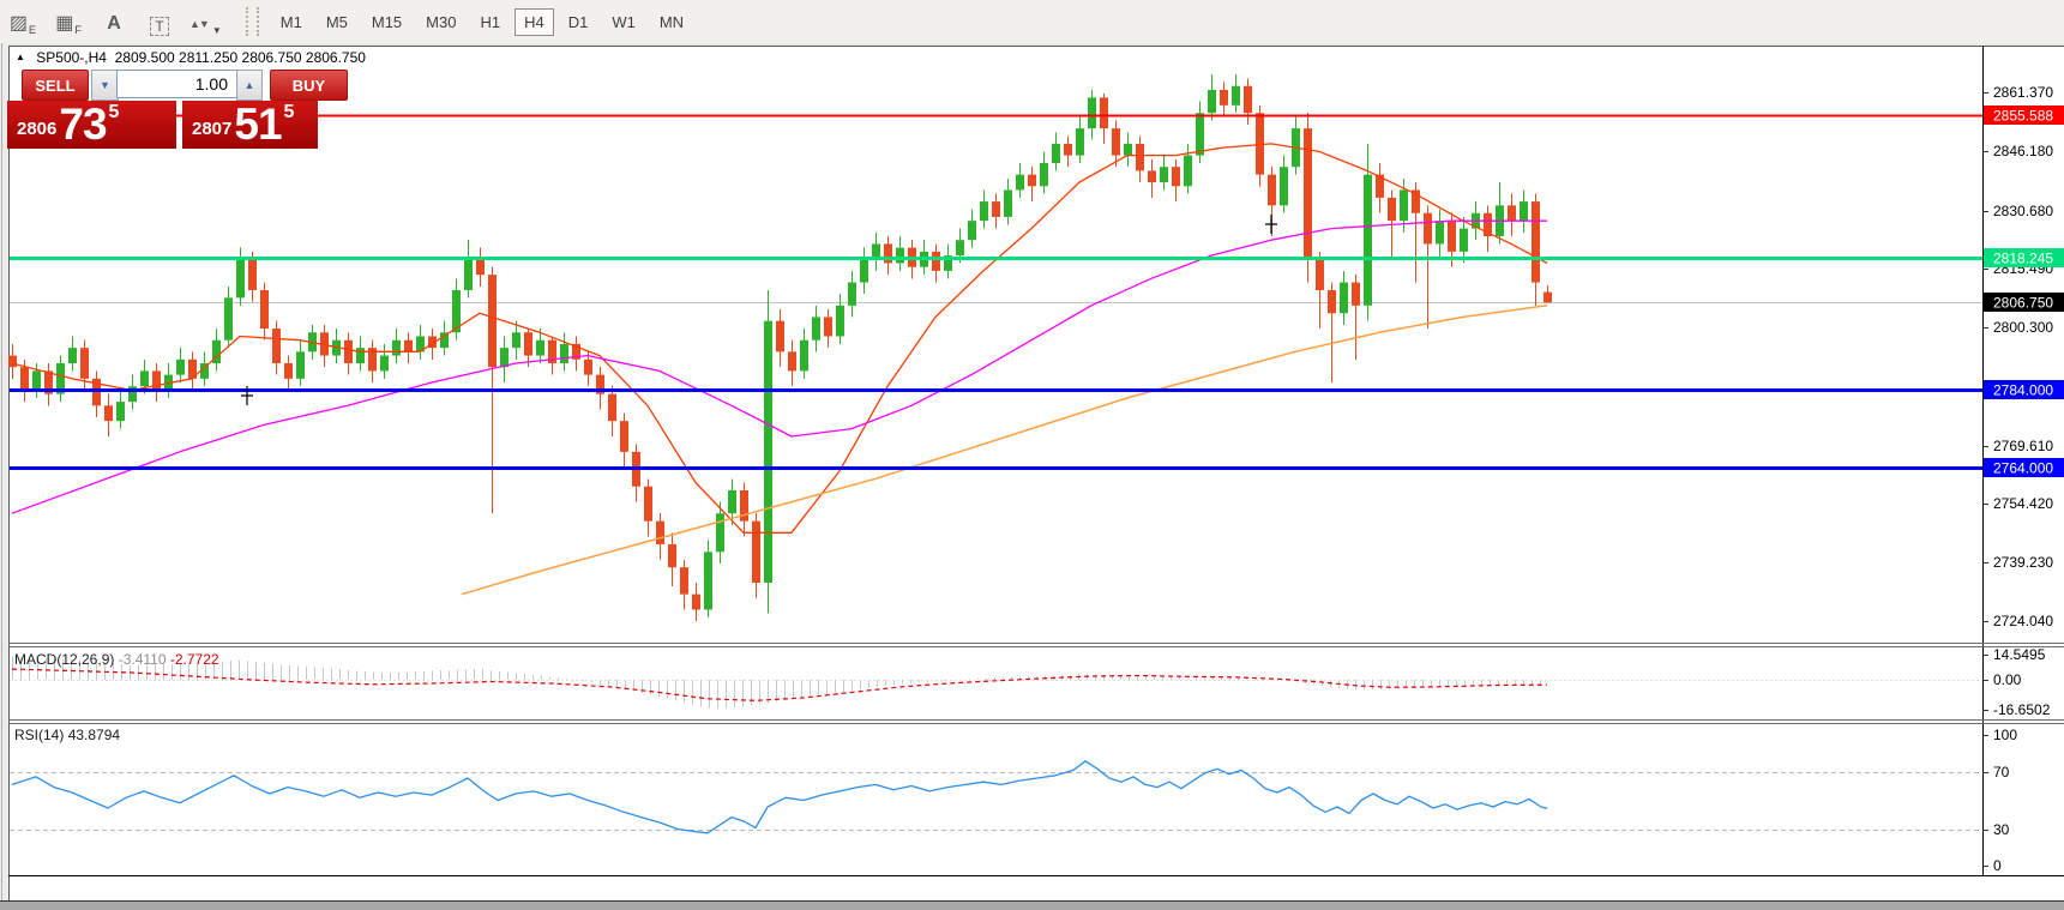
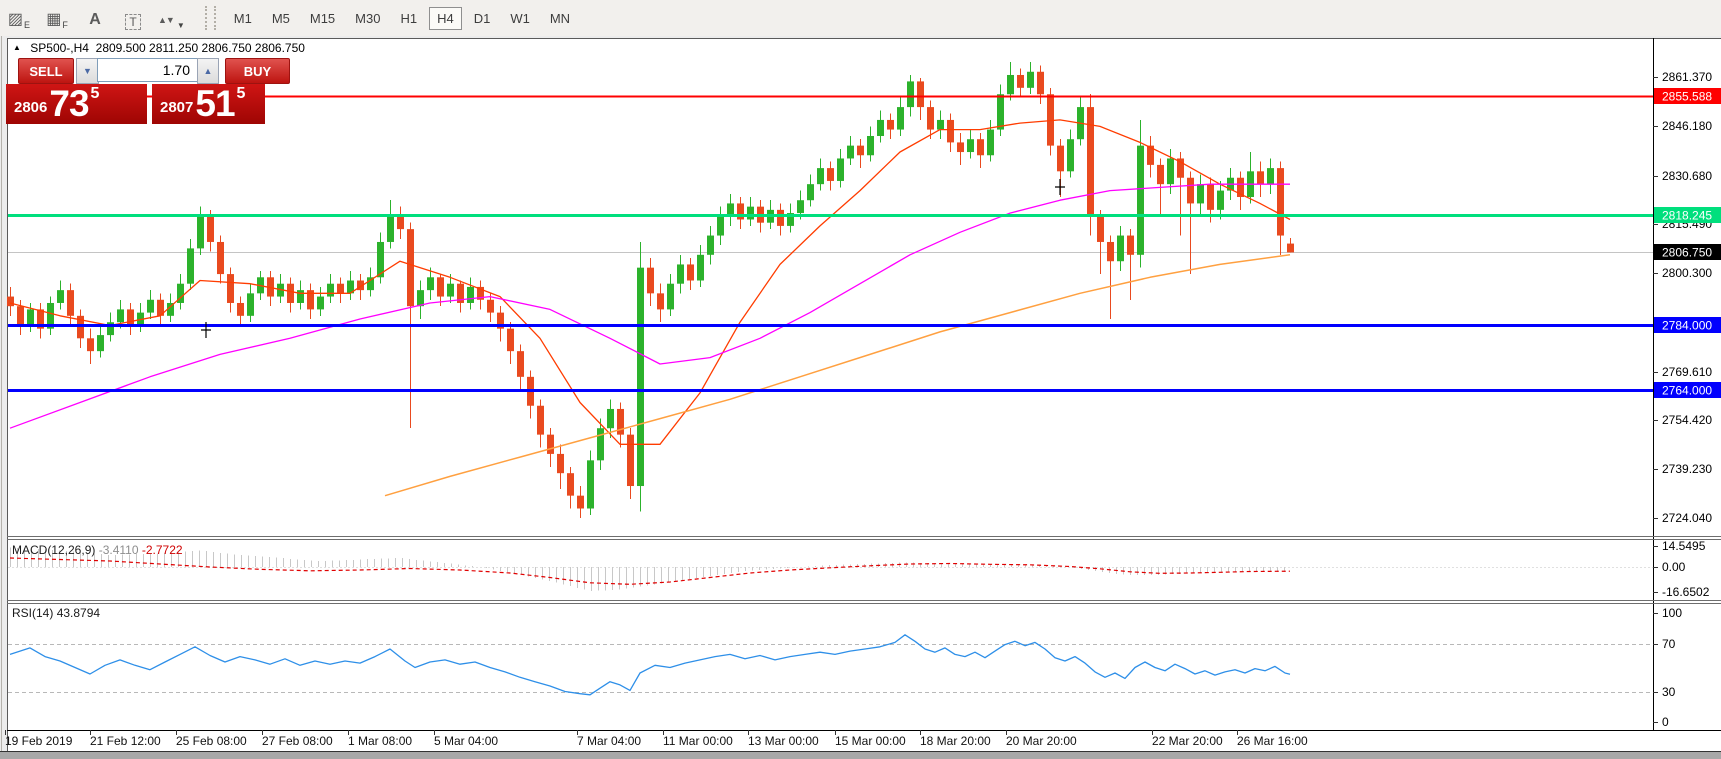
  ▨
  E
  ▦
  F
  A
  T
  ▲▼
  ▼
  M1
  M5
  M15
  M30
  H1
  H4
  D1
  W1
  MN
  2861.370
  2846.180
  2830.680
  2815.490
  2800.300
  2769.610
  2754.420
  2739.230
  2724.040
  2855.588
  2818.245
  2784.000
  2764.000
  2806.750
  14.5495
  0.00
  -16.6502
  100
  70
  30
  0
+ 19 Feb 2019
+ 21 Feb 12:00
+ 25 Feb 08:00
+ 27 Feb 08:00
+ 1 Mar 08:00
+ 5 Mar 04:00
+ 7 Mar 04:00
+ 11 Mar 00:00
+ 13 Mar 00:00
+ 15 Mar 00:00
+ 18 Mar 20:00
+ 20 Mar 20:00
+ 22 Mar 20:00
+ 26 Mar 16:00
  ▲ SP500-,H4 2809.500 2811.250 2806.750 2806.750
  SELL
  ▼
- 1.00
+ 1.70
  ▲
  BUY
  2806
  73
  5
  2807
  51
  5
  MACD(12,26,9) -3.4110 -2.7722
  RSI(14) 43.8794
